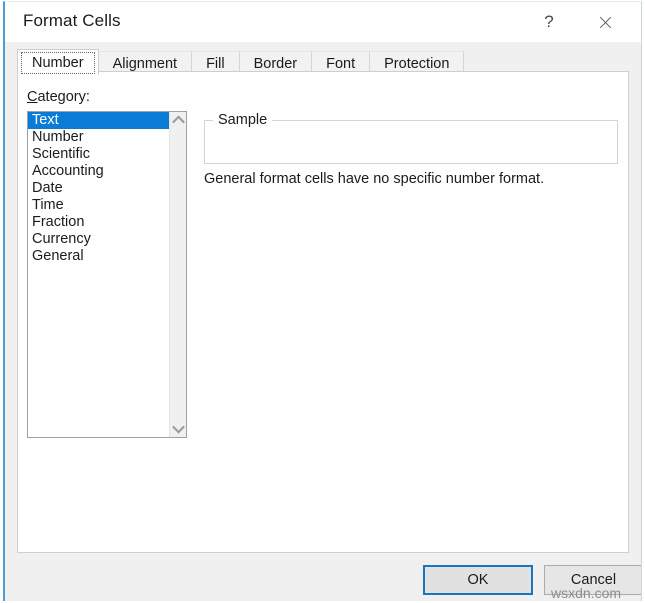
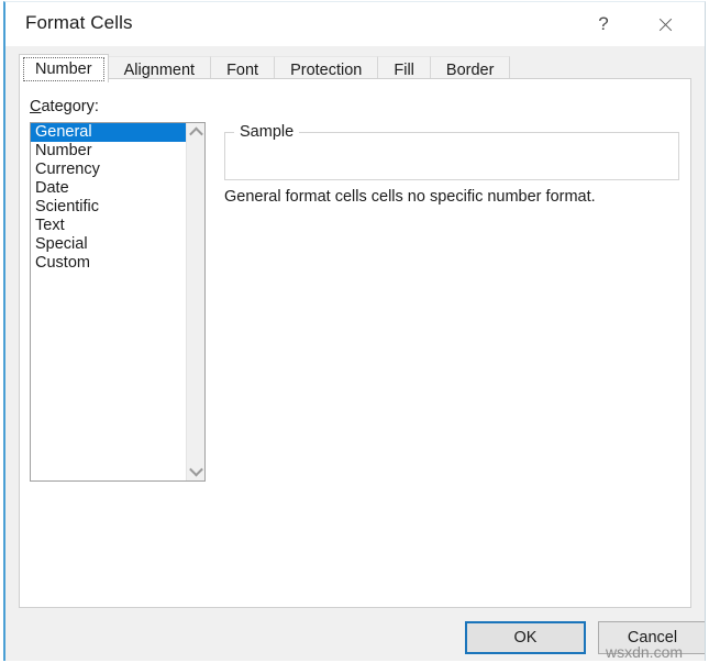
  Format Cells
  ?
  Number
  Alignment
- Fill
+ Font
- Border
+ Protection
- Font
+ Fill
- Protection
+ Border
  Category:
- Text
+ General
  Number
- Scientific
+ Currency
- Accounting
  Date
- Time
- Fraction
- Currency
+ Scientific
- General
+ Text
+ Special
+ Custom
  Sample
- General format cells have no specific number format.
+ General format cells cells no specific number format.
  OK
  Cancel
  wsxdn.com
